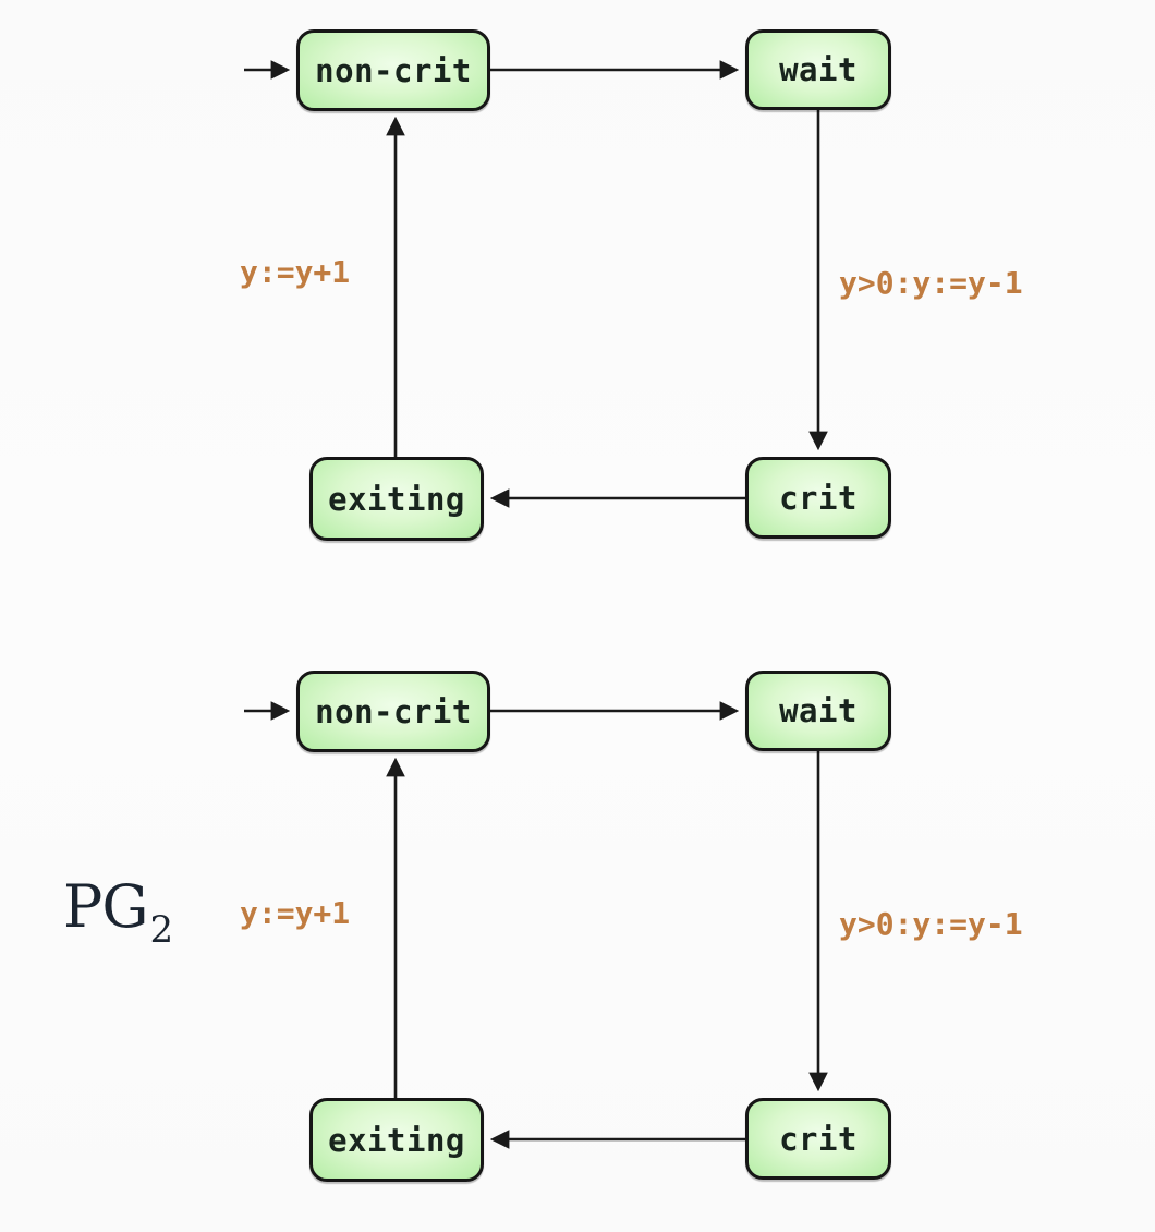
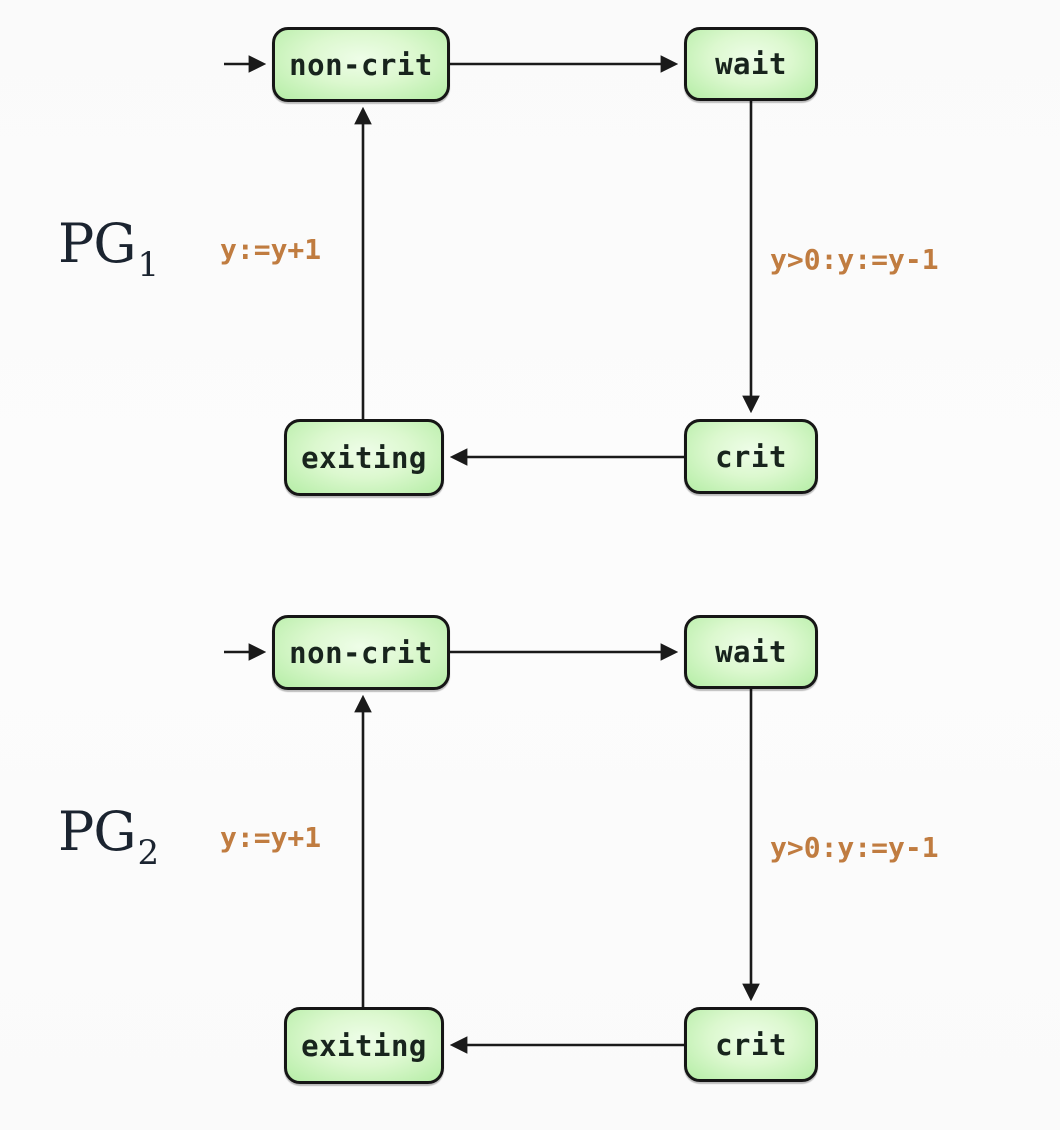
  non-crit
  wait
  exiting
  crit
+ PG1
  y:=y+1
  y>0:y:=y-1
  non-crit
  wait
  exiting
  crit
  PG2
  y:=y+1
  y>0:y:=y-1
